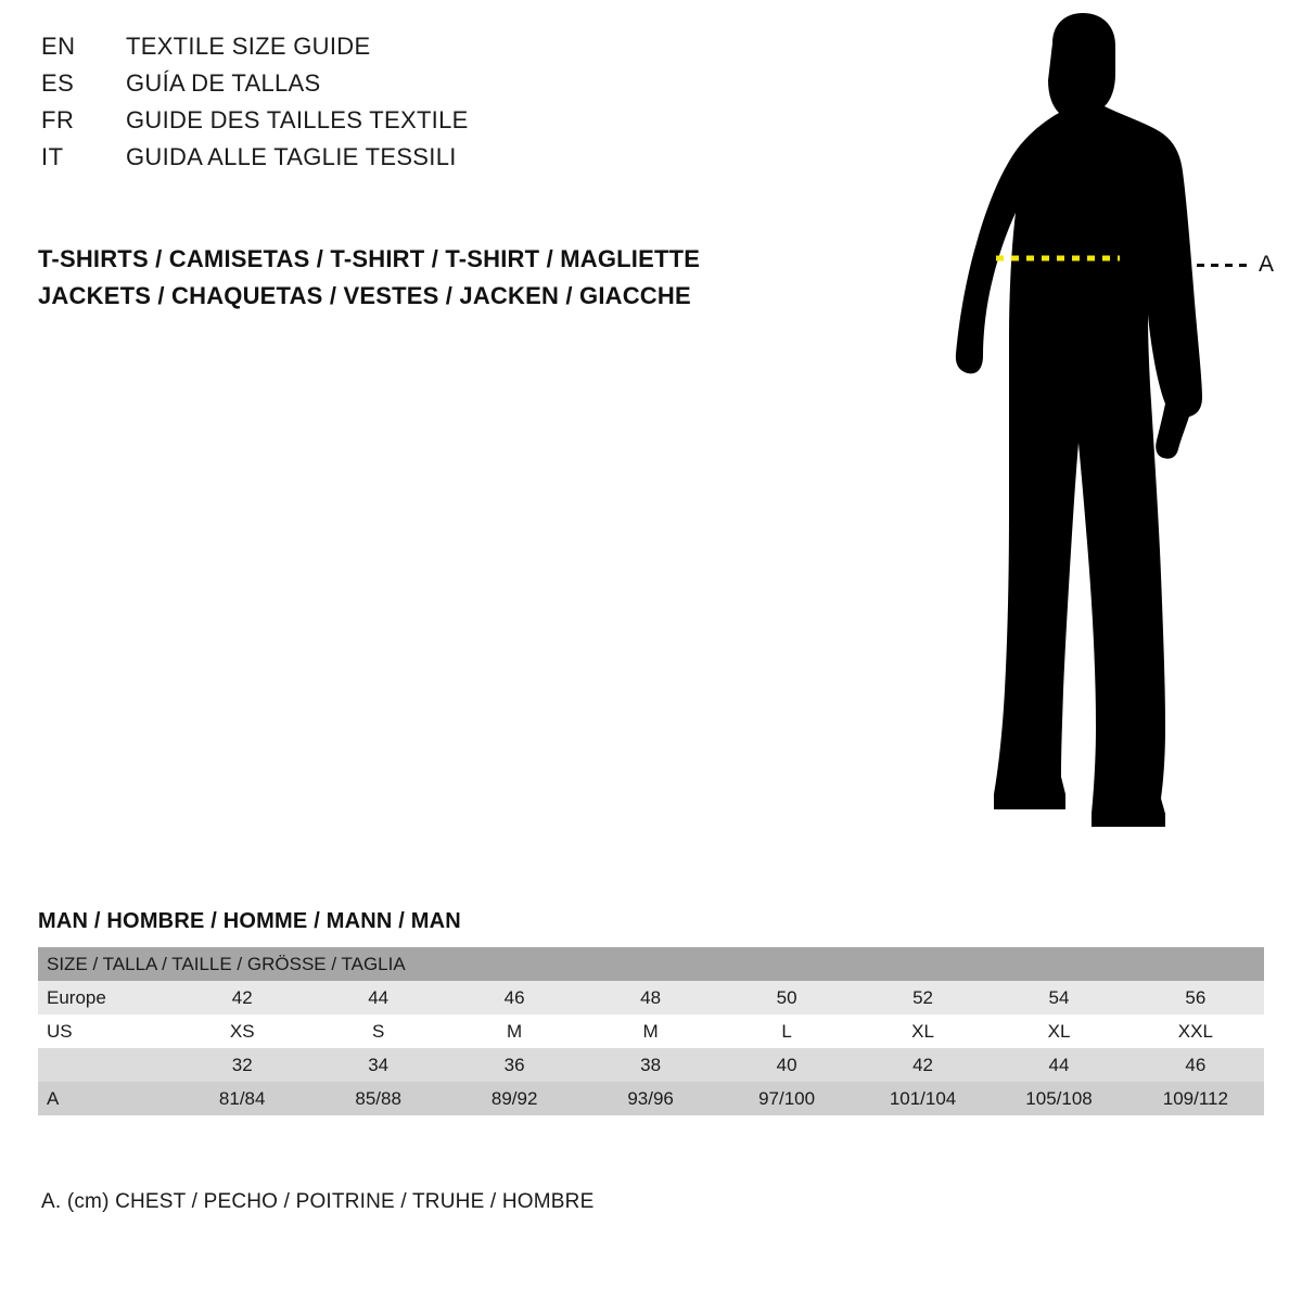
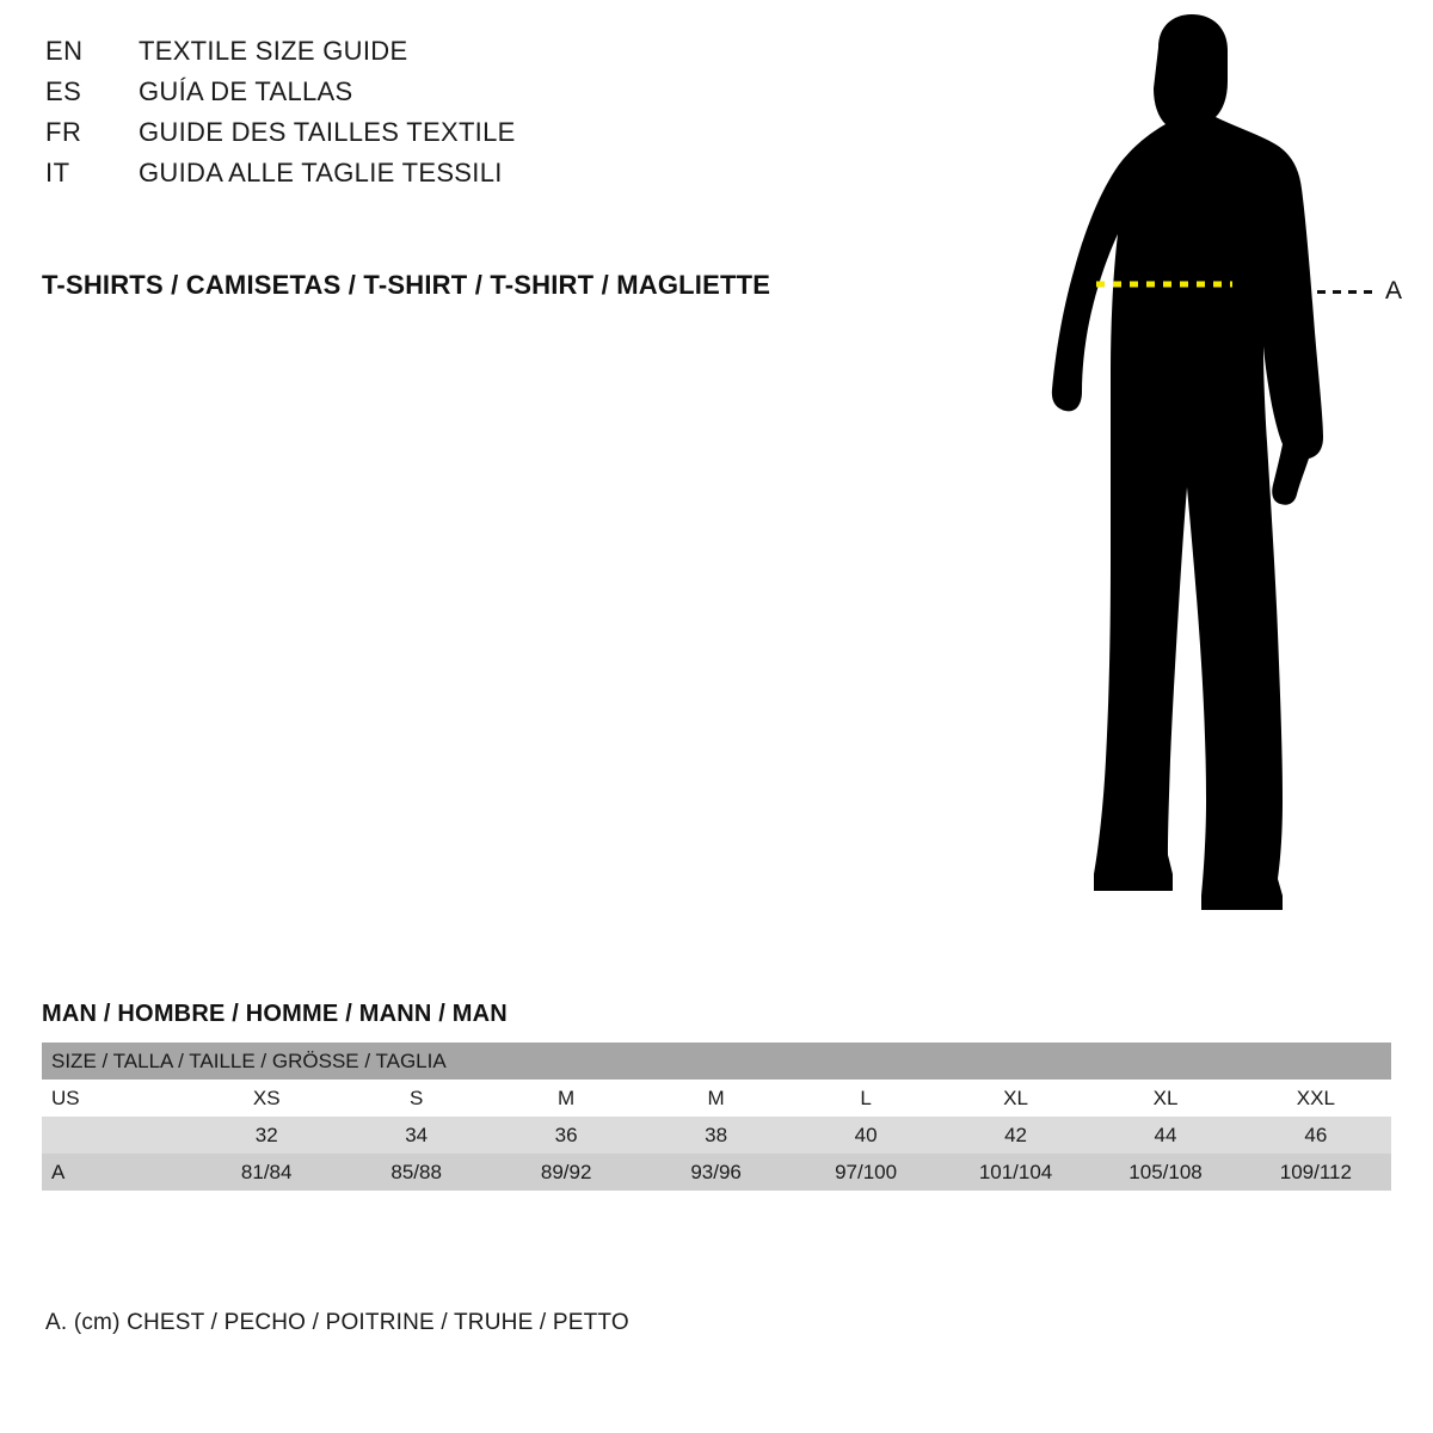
  EN
  TEXTILE SIZE GUIDE
  ES
  GUÍA DE TALLAS
  FR
  GUIDE DES TAILLES TEXTILE
  IT
  GUIDA ALLE TAGLIE TESSILI
  T-SHIRTS / CAMISETAS / T-SHIRT / T-SHIRT / MAGLIETTE
- JACKETS / CHAQUETAS / VESTES / JACKEN / GIACCHE
  A
  MAN / HOMBRE / HOMME / MANN / MAN
  SIZE / TALLA / TAILLE / GRÖSSE / TAGLIA
- Europe	42	44	46	48	50	52	54	56
  US	XS	S	M	M	L	XL	XL	XXL
  	32	34	36	38	40	42	44	46
  A	81/84	85/88	89/92	93/96	97/100	101/104	105/108	109/112
- A. (cm) CHEST / PECHO / POITRINE / TRUHE / HOMBRE
+ A. (cm) CHEST / PECHO / POITRINE / TRUHE / PETTO
